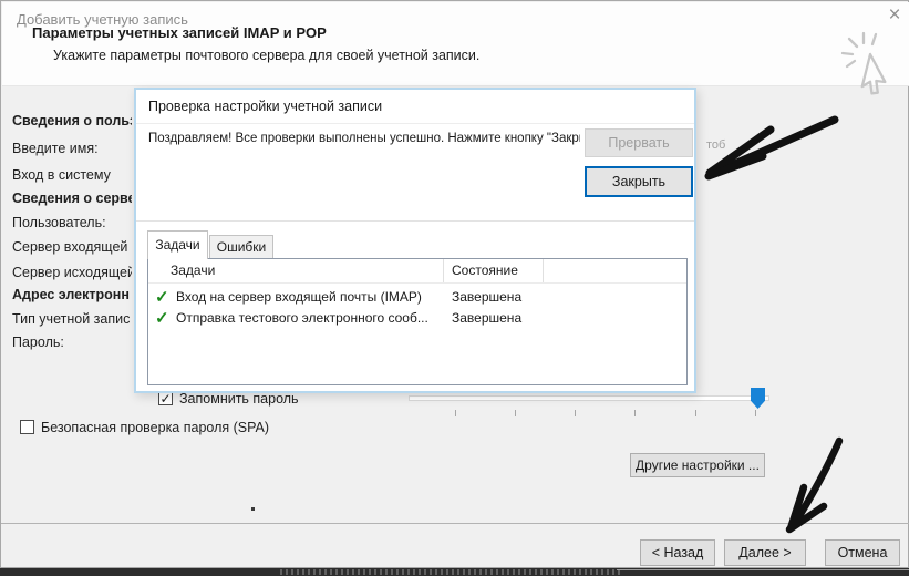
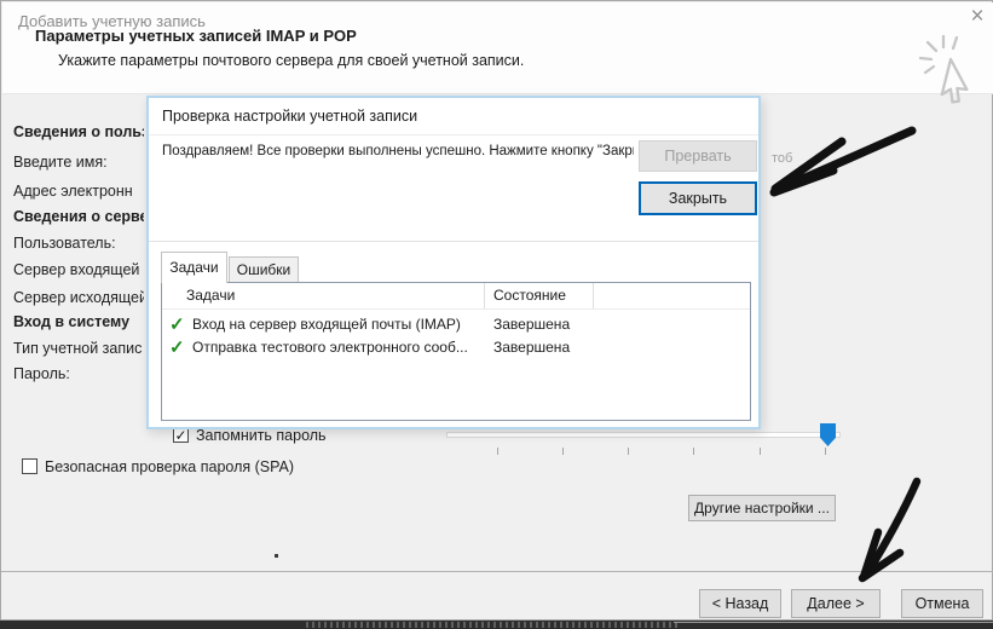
  Добавить учетную запись
  ×
  Параметры учетных записей IMAP и POP
  Укажите параметры почтового сервера для своей учетной записи.
  Сведения о поль
  Введите имя:
- Вход в систему
+ Адрес электронн
  Сведения о серв
  Пользователь:
  Сервер входящей
  Сервер исходящей
- Адрес электронн
+ Вход в систему
  Тип учетной запис
  Пароль:
  тоб
  ✓
  Запомнить пароль
  Безопасная проверка пароля (SPA)
  Другие настройки ...
  < Назад
  Далее >
  Отмена
  Проверка настройки учетной записи
  Поздравляем! Все проверки выполнены успешно. Нажмите кнопку "Закр
  Прервать
  Закрыть
  Задачи
  Ошибки
  Задачи
  Состояние
  ✓
  Вход на сервер входящей почты (IMAP)
  Завершена
  ✓
  Отправка тестового электронного сооб...
  Завершена
